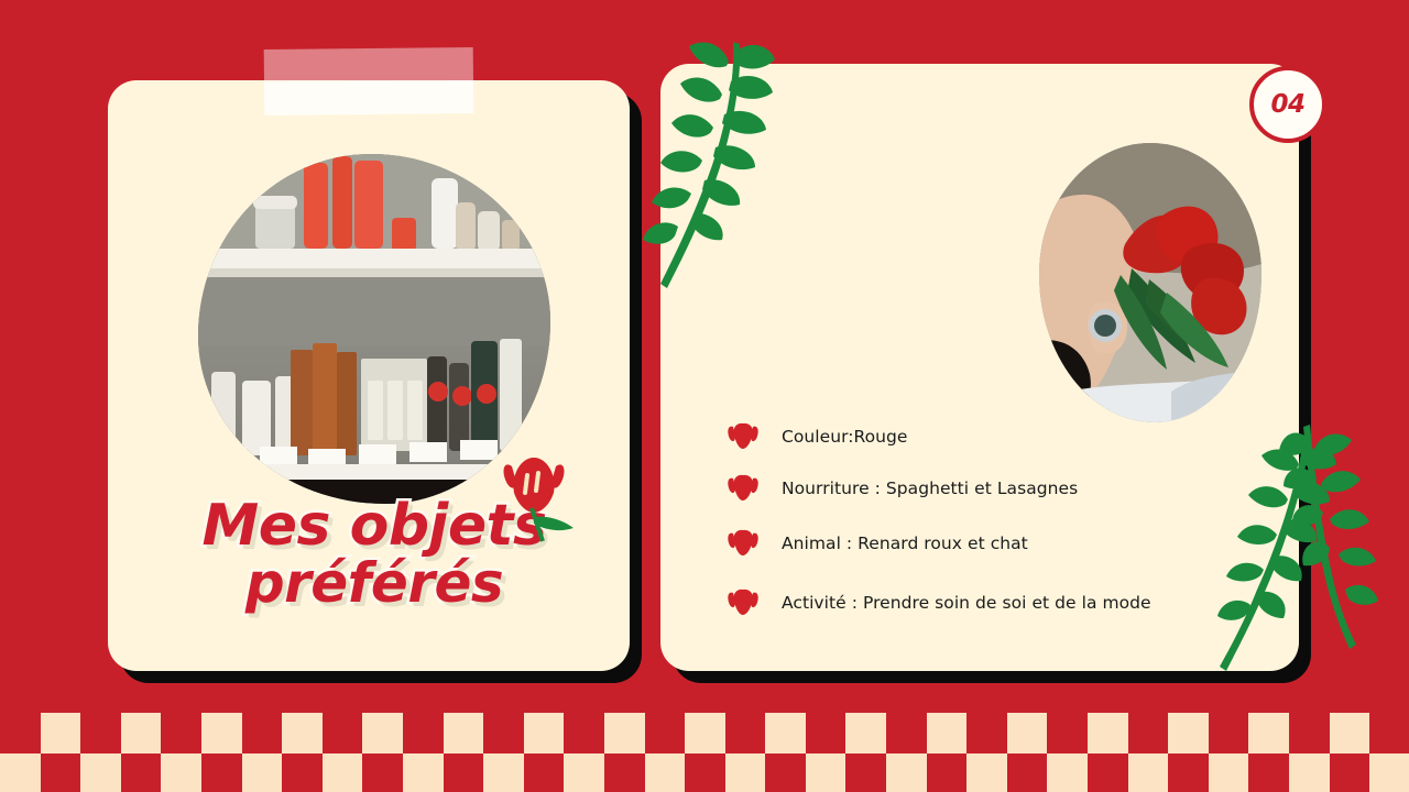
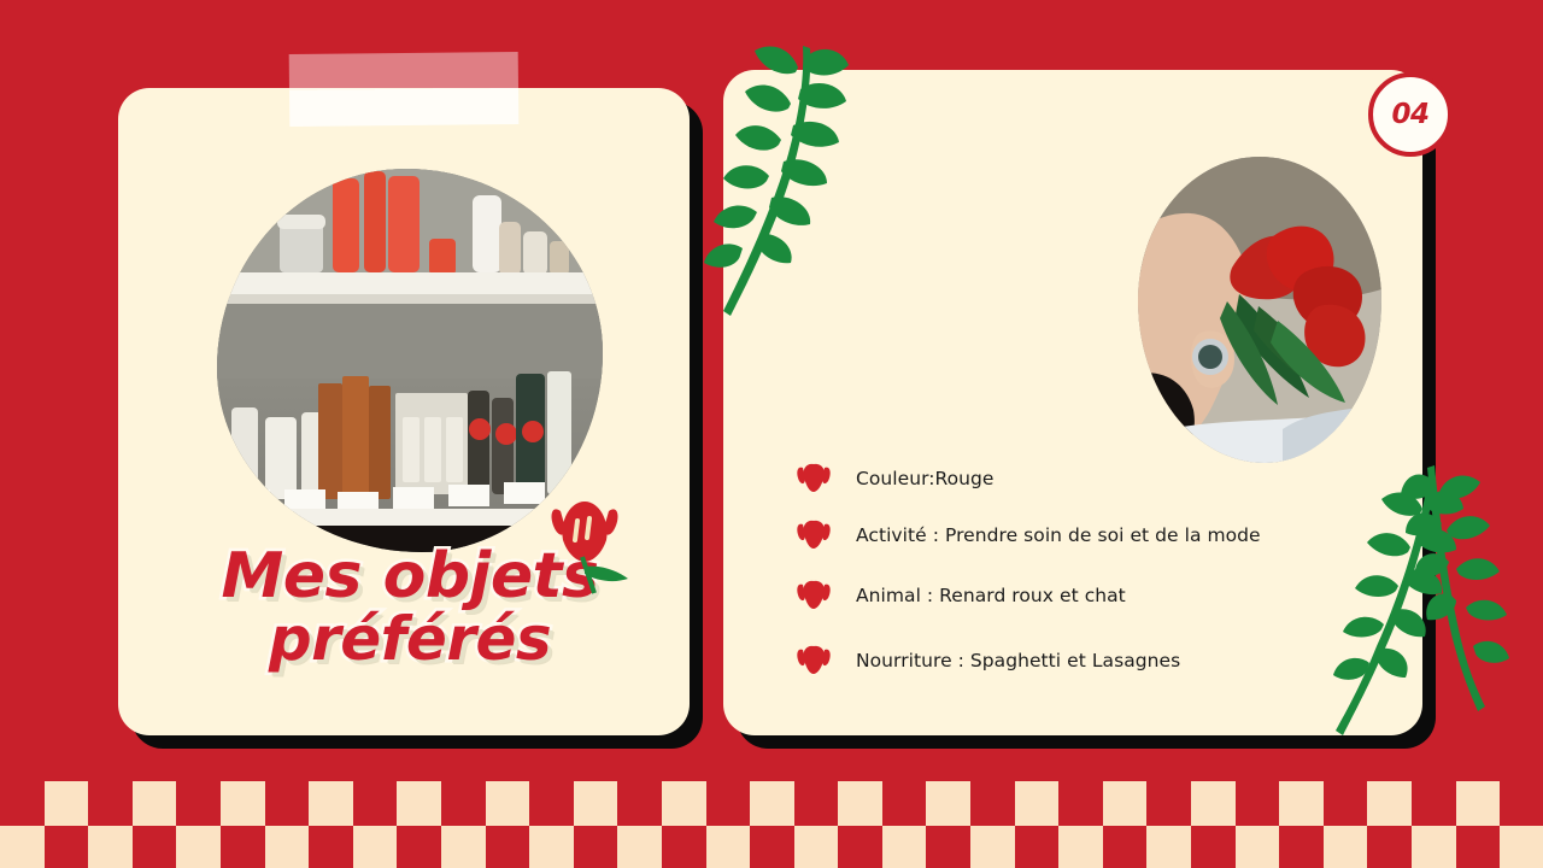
  Mes objets
  préférés
  Couleur:Rouge
- Nourriture : Spaghetti et Lasagnes
+ Activité : Prendre soin de soi et de la mode
  Animal : Renard roux et chat
- Activité : Prendre soin de soi et de la mode
+ Nourriture : Spaghetti et Lasagnes
  04
